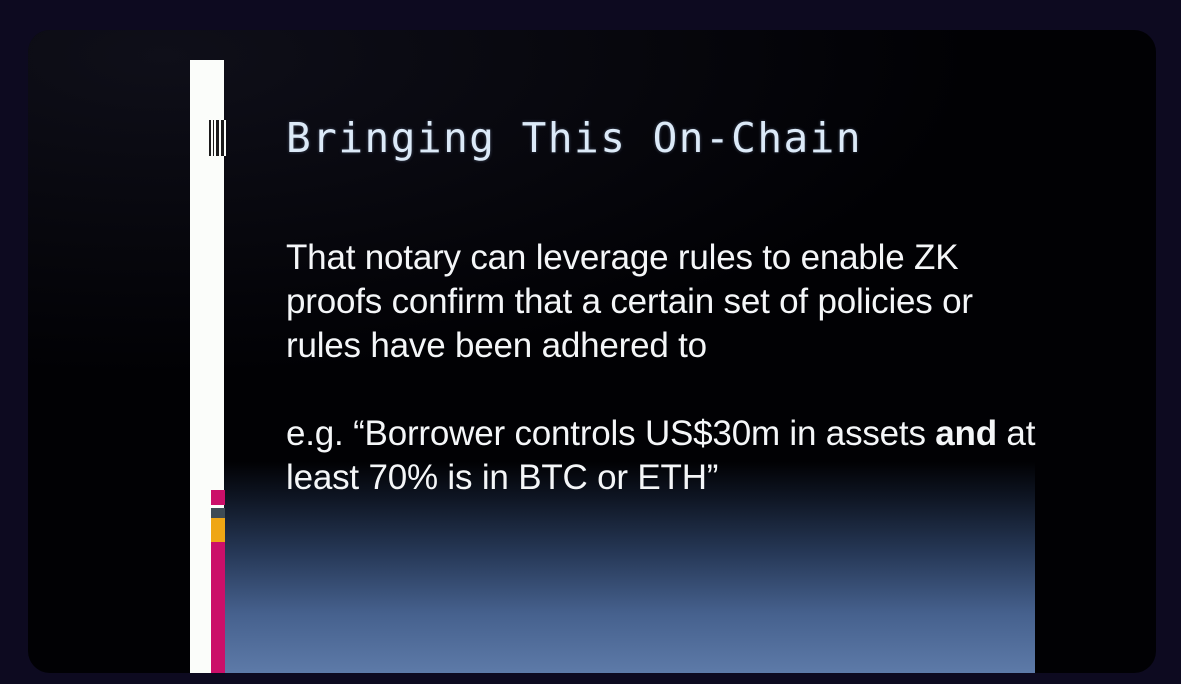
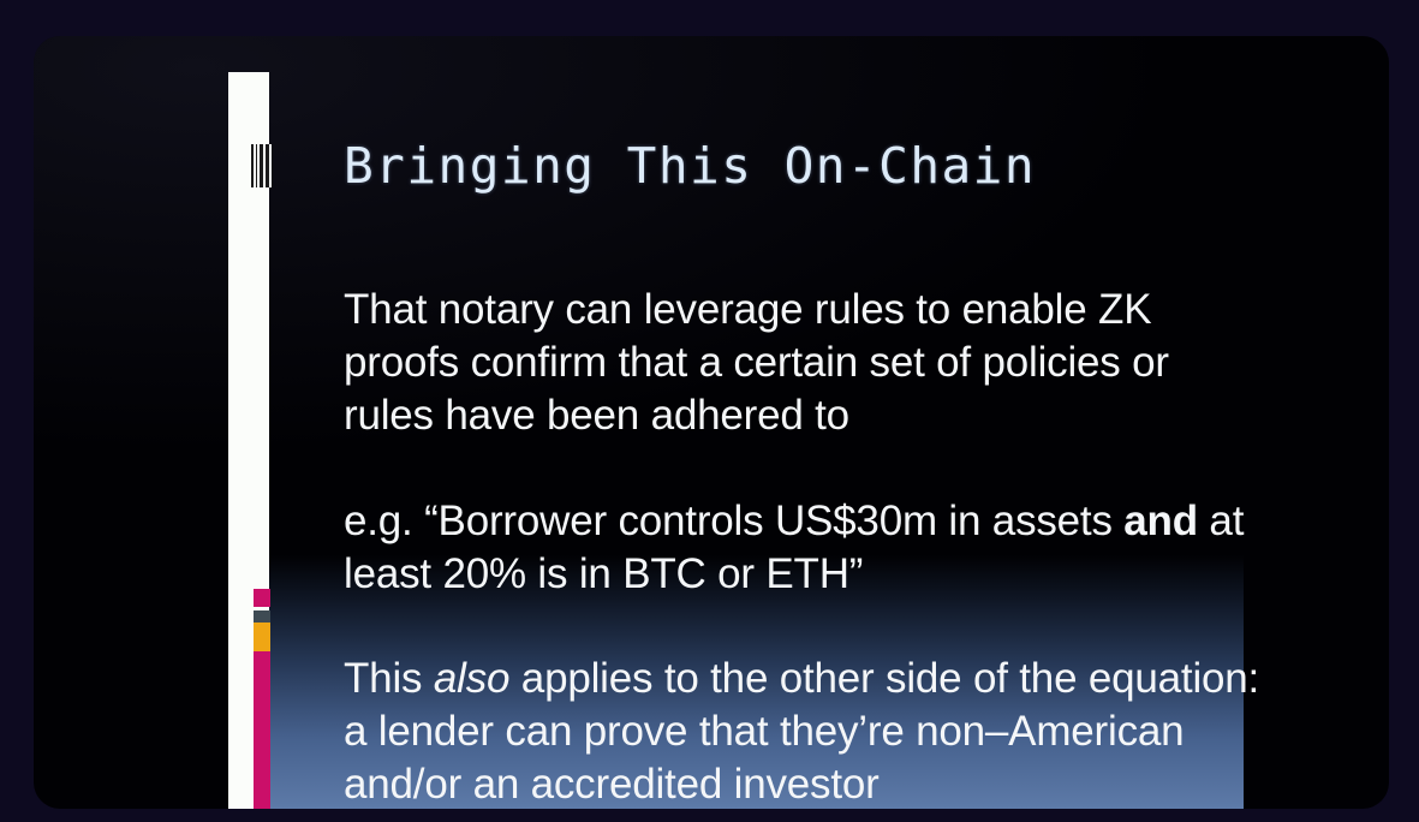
  Bringing This On-Chain
  That notary can leverage rules to enable ZK proofs confirm that a certain set of policies or rules have been adhered to
- e.g. “Borrower controls US$30m in assets and at least 70% is in BTC or ETH”
+ e.g. “Borrower controls US$30m in assets and at least 20% is in BTC or ETH”
+ This also applies to the other side of the equation: a lender can prove that they’re non–American and/or an accredited investor
